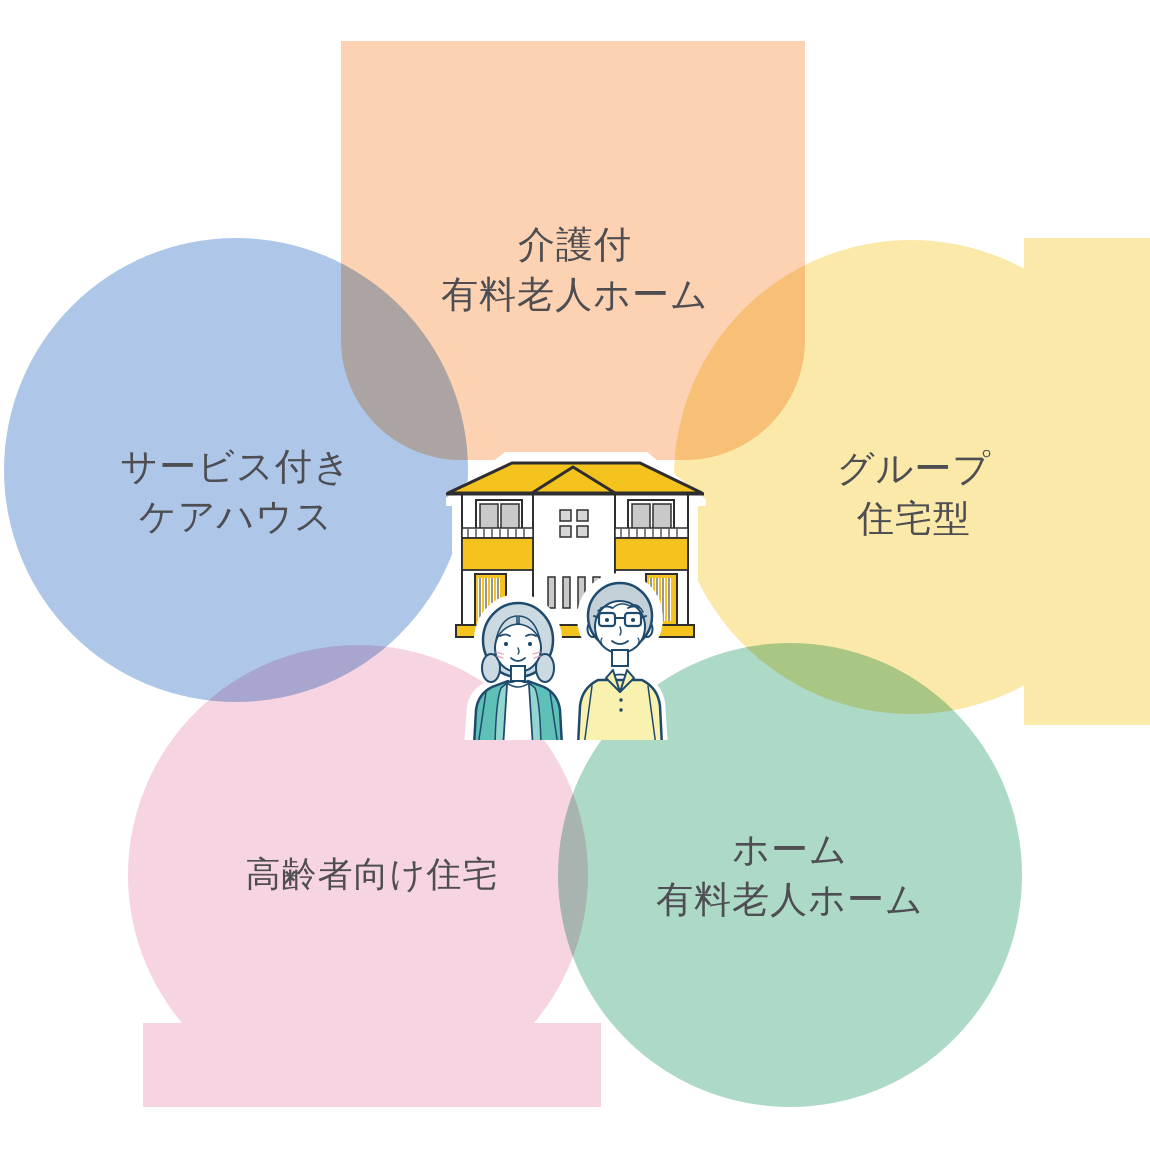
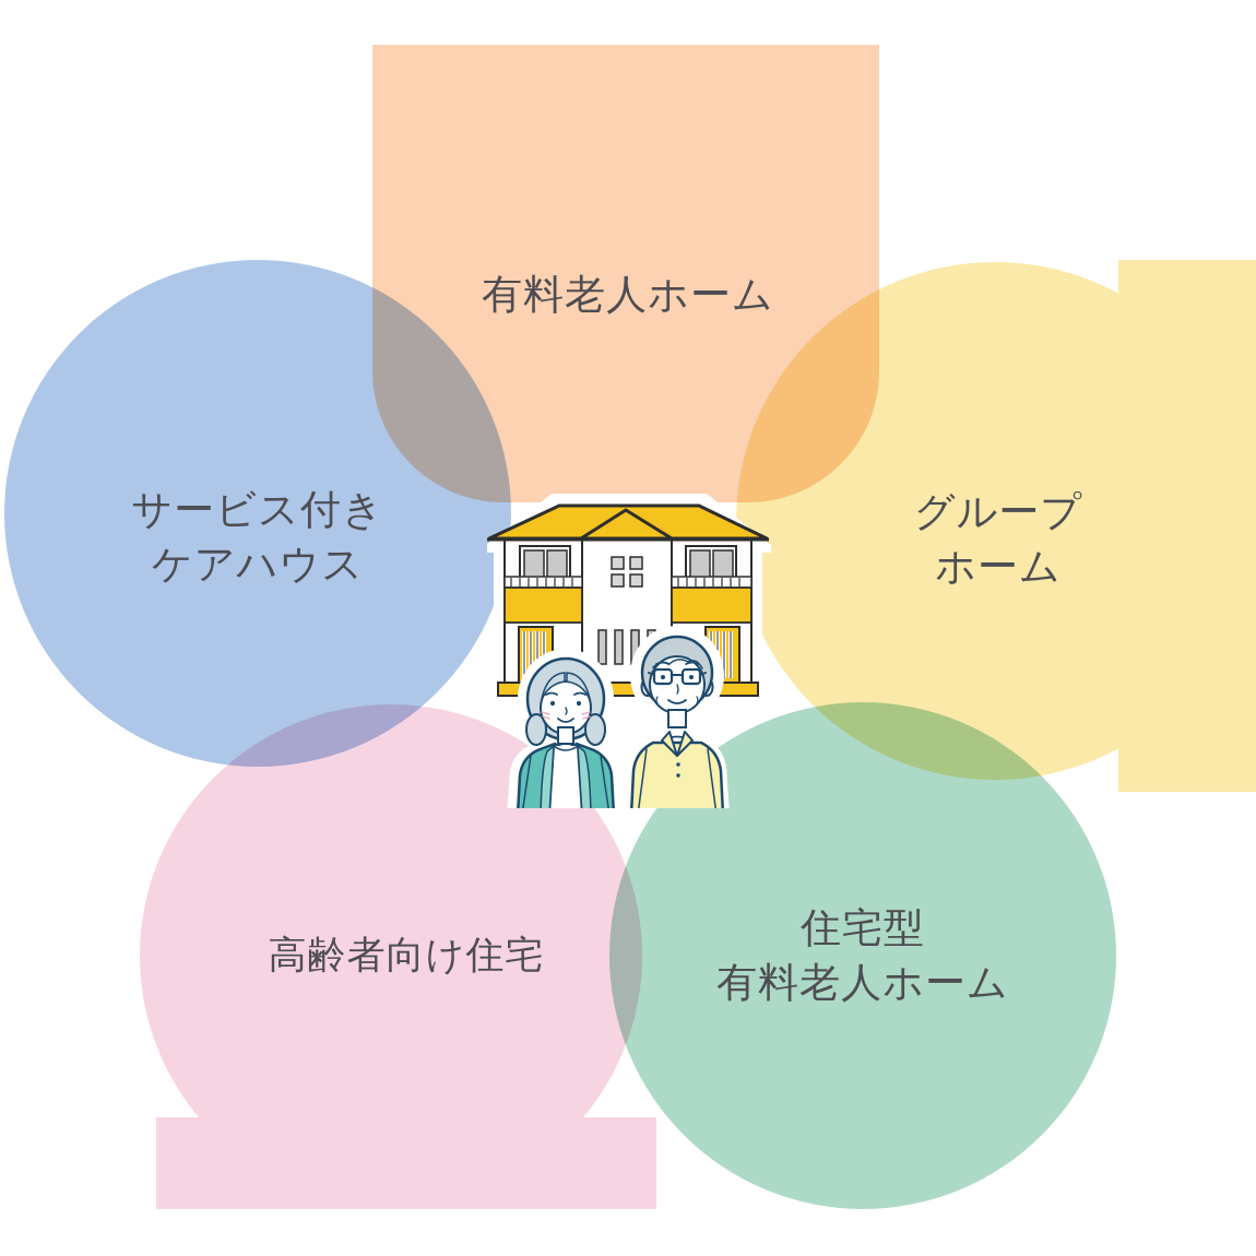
- 介護付
  有料老人ホーム
  サービス付き
  ケアハウス
  グループ
- 住宅型
+ ホーム
  高齢者向け住宅
- ホーム
+ 住宅型
  有料老人ホーム
